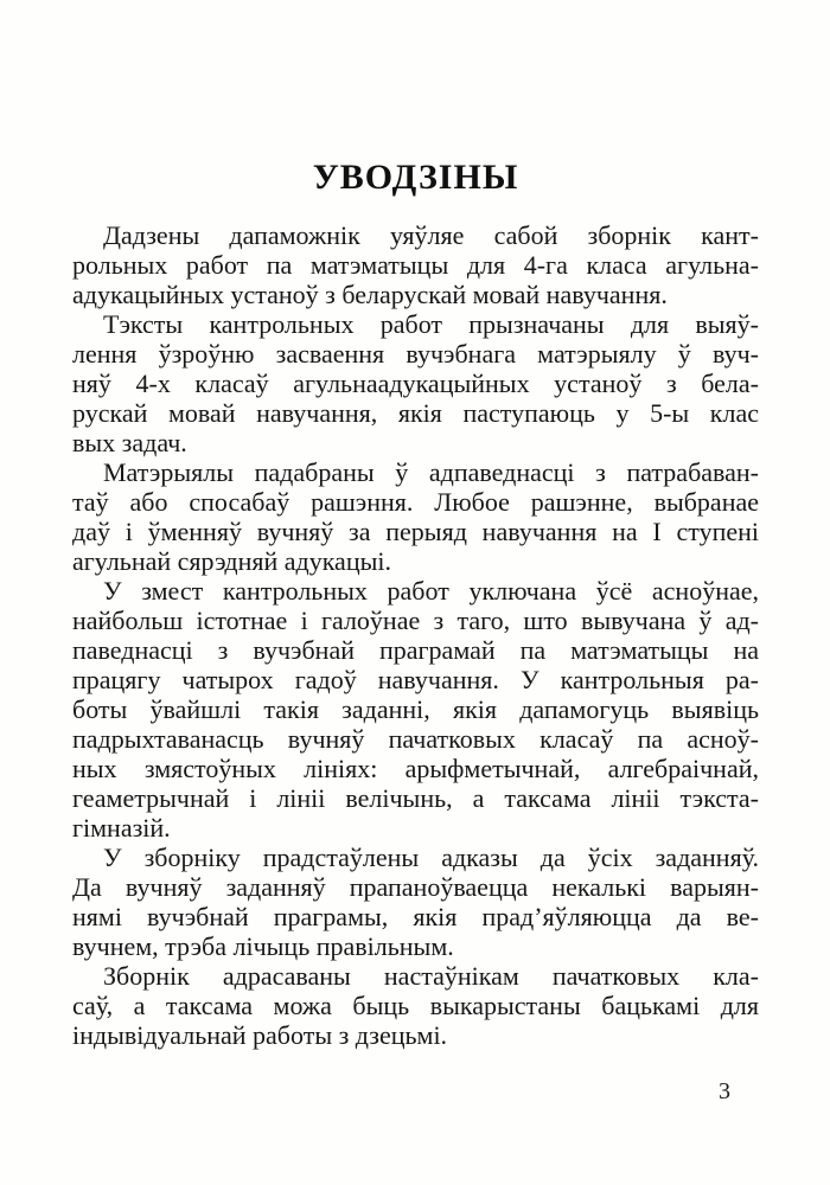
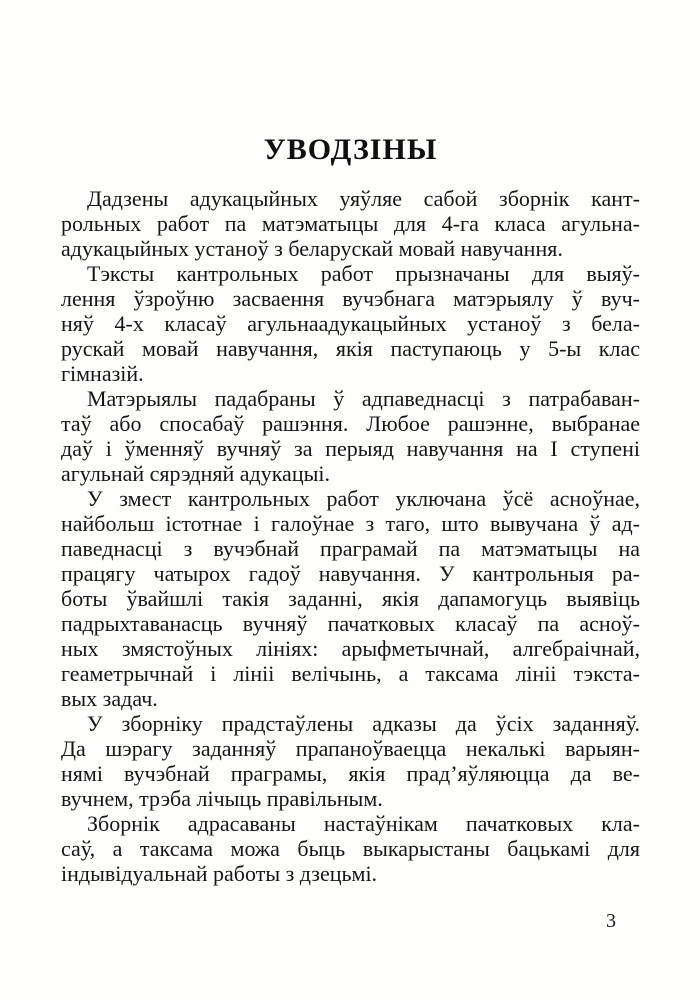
  УВОДЗІНЫ
- Дадзены дапаможнік уяўляе сабой зборнік кант-
+ Дадзены адукацыйных уяўляе сабой зборнік кант-
  рольных работ па матэматыцы для 4-га класа агульна-
  адукацыйных устаноў з беларускай мовай навучання.
  Тэксты кантрольных работ прызначаны для выяў-
  лення ўзроўню засваення вучэбнага матэрыялу ў вуч-
  няў 4-х класаў агульнаадукацыйных устаноў з бела-
  рускай мовай навучання, якія паступаюць у 5-ы клас
- вых задач.
+ гімназій.
  Матэрыялы падабраны ў адпаведнасці з патрабаван-
  таў або спосабаў рашэння. Любое рашэнне, выбранае
  даў і ўменняў вучняў за перыяд навучання на I ступені
  агульнай сярэдняй адукацыі.
  У змест кантрольных работ уключана ўсё асноўнае,
  найбольш істотнае і галоўнае з таго, што вывучана ў ад-
  паведнасці з вучэбнай праграмай па матэматыцы на
  працягу чатырох гадоў навучання. У кантрольныя ра-
  боты ўвайшлі такія заданні, якія дапамогуць выявіць
  падрыхтаванасць вучняў пачатковых класаў па асноў-
  ных змястоўных лініях: арыфметычнай, алгебраічнай,
  геаметрычнай і лініі велічынь, а таксама лініі тэкста-
- гімназій.
+ вых задач.
  У зборніку прадстаўлены адказы да ўсіх заданняў.
- Да вучняў заданняў прапаноўваецца некалькі варыян-
+ Да шэрагу заданняў прапаноўваецца некалькі варыян-
  нямі вучэбнай праграмы, якія прад’яўляюцца да ве-
  вучнем, трэба лічыць правільным.
  Зборнік адрасаваны настаўнікам пачатковых кла-
  саў, а таксама можа быць выкарыстаны бацькамі для
  індывідуальнай работы з дзецьмі.
  3
